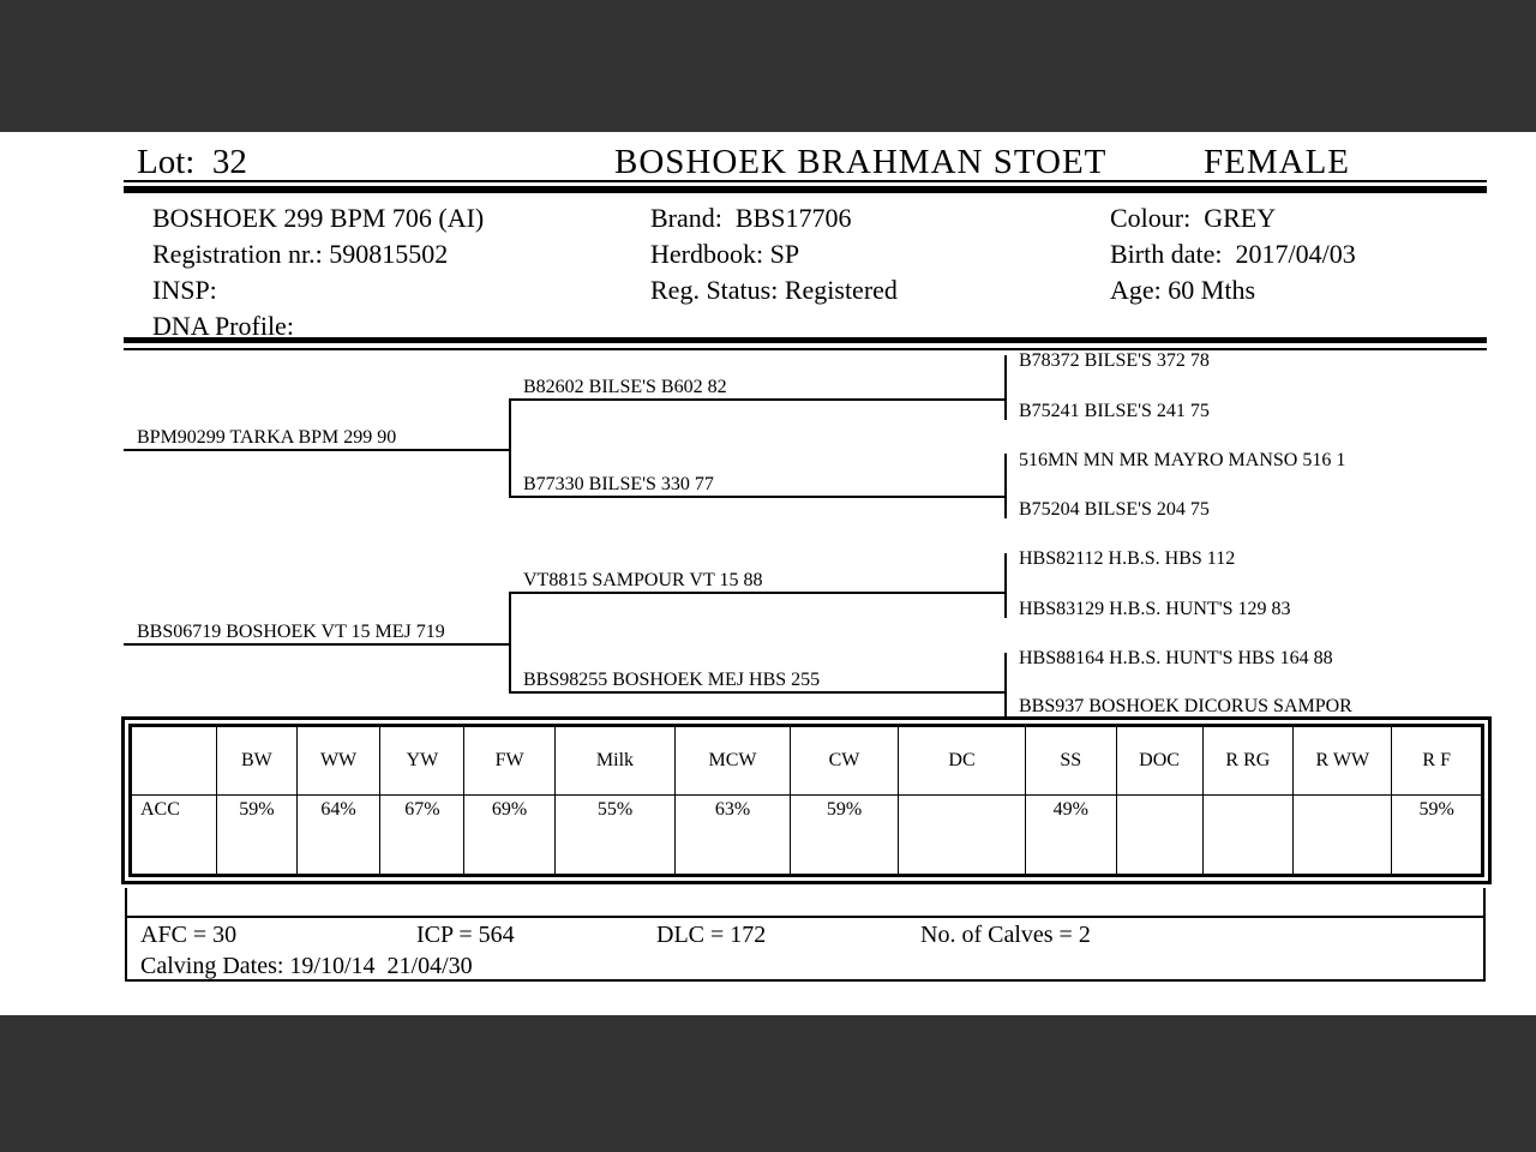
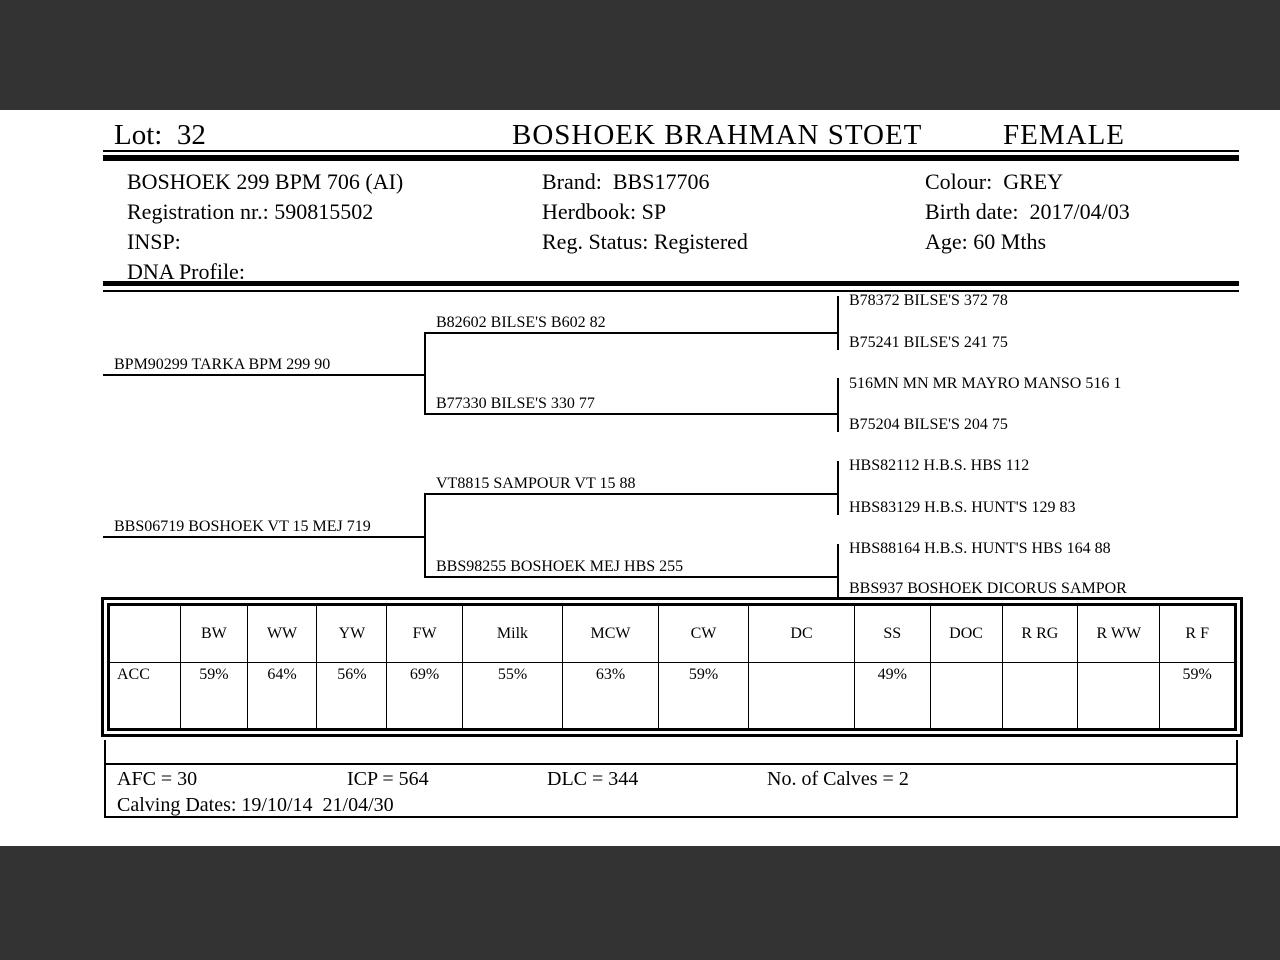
  Lot: 32
  BOSHOEK BRAHMAN STOET
  FEMALE
  BOSHOEK 299 BPM 706 (AI)
  Registration nr.: 590815502
  INSP:
  DNA Profile:
  Brand: BBS17706
  Herdbook: SP
  Reg. Status: Registered
  Colour: GREY
  Birth date: 2017/04/03
  Age: 60 Mths
  BPM90299 TARKA BPM 299 90
  BBS06719 BOSHOEK VT 15 MEJ 719
  B82602 BILSE'S B602 82
  B77330 BILSE'S 330 77
  VT8815 SAMPOUR VT 15 88
  BBS98255 BOSHOEK MEJ HBS 255
  B78372 BILSE'S 372 78
  B75241 BILSE'S 241 75
  516MN MN MR MAYRO MANSO 516 1
  B75204 BILSE'S 204 75
  HBS82112 H.B.S. HBS 112
  HBS83129 H.B.S. HUNT'S 129 83
  HBS88164 H.B.S. HUNT'S HBS 164 88
  BBS937 BOSHOEK DICORUS SAMPOR
  	BW	WW	YW	FW	Milk	MCW	CW	DC	SS	DOC	R RG	R WW	R F
- ACC	59%	64%	67%	69%	55%	63%	59%		49%				59%
+ ACC	59%	64%	56%	69%	55%	63%	59%		49%				59%
  AFC = 30
  ICP = 564
- DLC = 172
+ DLC = 344
  No. of Calves = 2
  Calving Dates: 19/10/14 21/04/30
